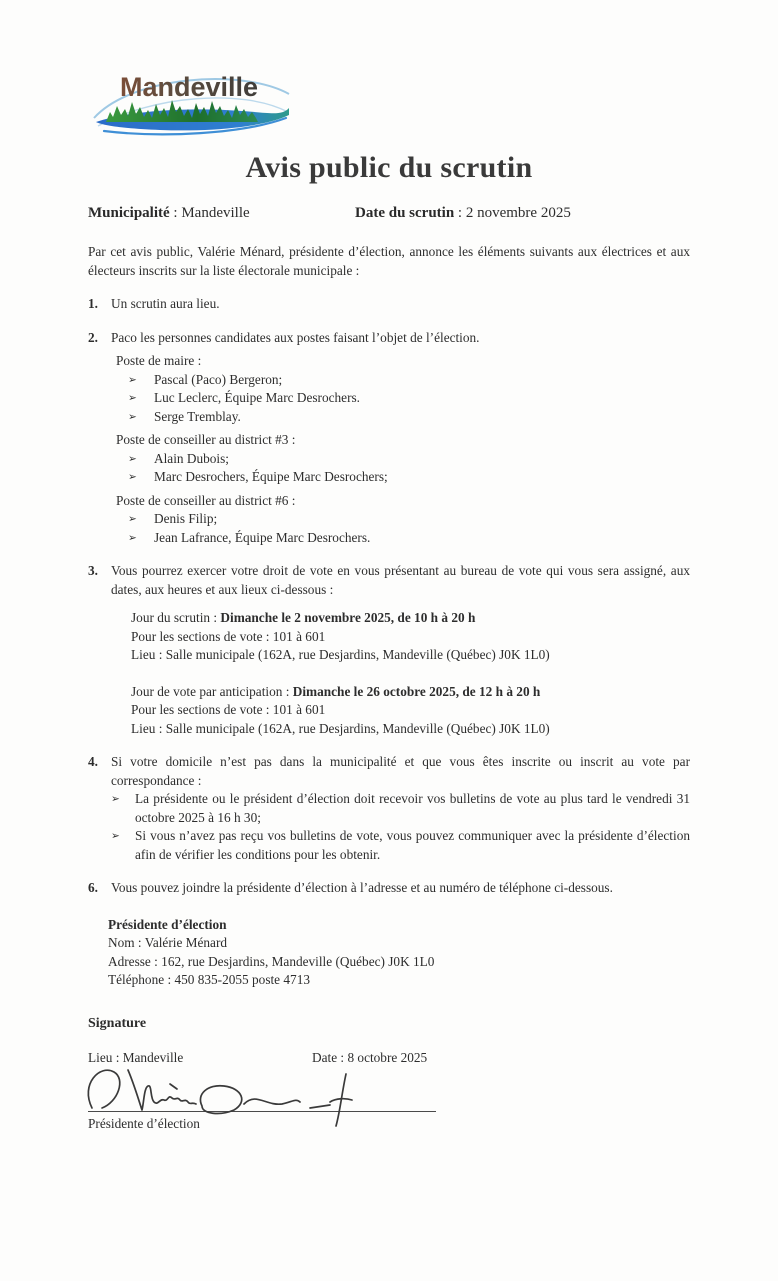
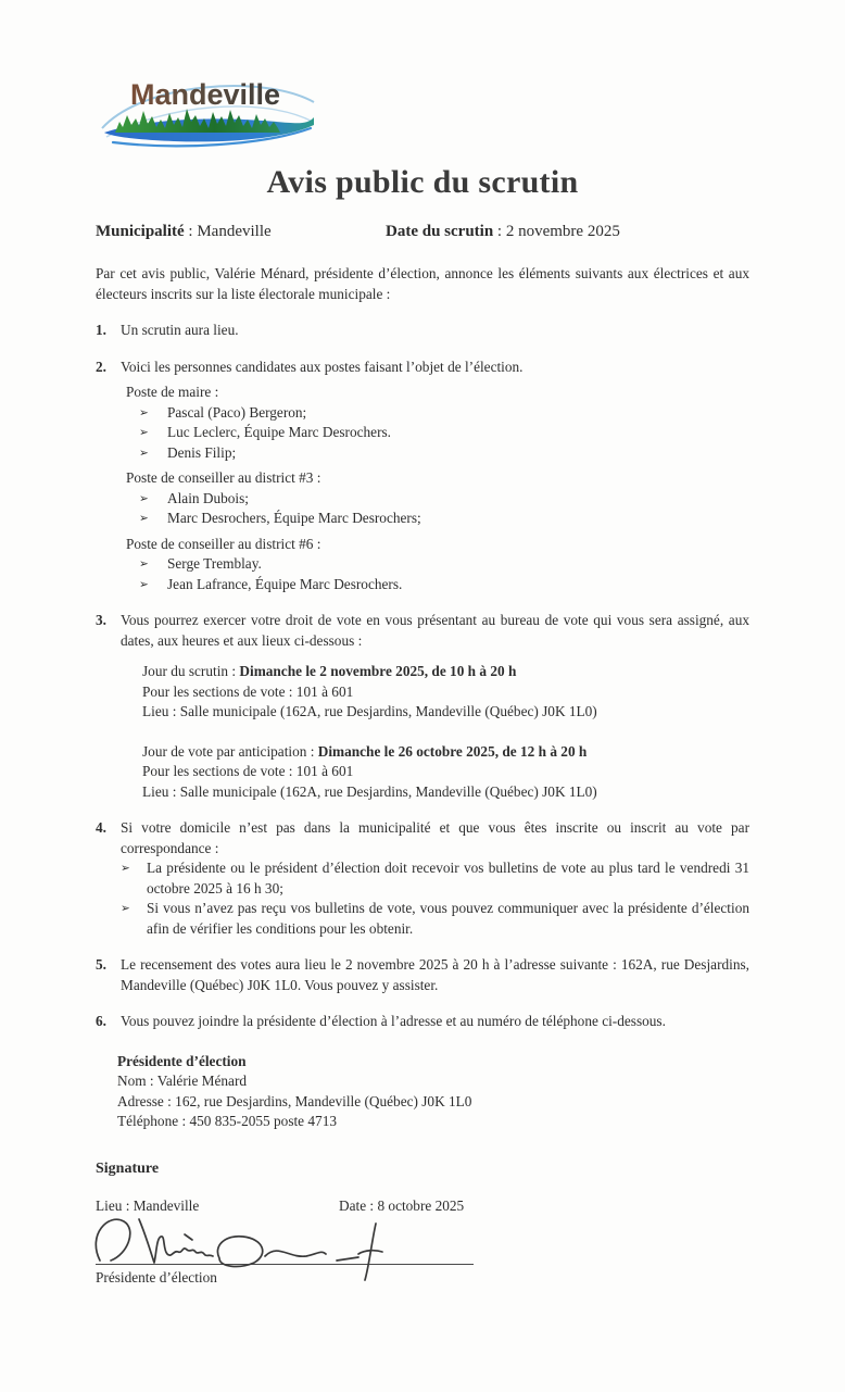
  Mandeville
  Avis public du scrutin
  Municipalité : Mandeville
  Date du scrutin : 2 novembre 2025
  Par cet avis public, Valérie Ménard, présidente d’élection, annonce les éléments suivants aux électrices et aux électeurs inscrits sur la liste électorale municipale :
  1.
  Un scrutin aura lieu.
  2.
- Paco les personnes candidates aux postes faisant l’objet de l’élection.
+ Voici les personnes candidates aux postes faisant l’objet de l’élection.
  Poste de maire :
  ➢
  Pascal (Paco) Bergeron;
  ➢
  Luc Leclerc, Équipe Marc Desrochers.
  ➢
- Serge Tremblay.
+ Denis Filip;
  Poste de conseiller au district #3 :
  ➢
  Alain Dubois;
  ➢
  Marc Desrochers, Équipe Marc Desrochers;
  Poste de conseiller au district #6 :
  ➢
- Denis Filip;
+ Serge Tremblay.
  ➢
  Jean Lafrance, Équipe Marc Desrochers.
  3.
  Vous pourrez exercer votre droit de vote en vous présentant au bureau de vote qui vous sera assigné, aux dates, aux heures et aux lieux ci-dessous :
  Jour du scrutin : Dimanche le 2 novembre 2025, de 10 h à 20 h
  Pour les sections de vote : 101 à 601
  Lieu : Salle municipale (162A, rue Desjardins, Mandeville (Québec) J0K 1L0)
  Jour de vote par anticipation : Dimanche le 26 octobre 2025, de 12 h à 20 h
  Pour les sections de vote : 101 à 601
  Lieu : Salle municipale (162A, rue Desjardins, Mandeville (Québec) J0K 1L0)
  4.
  Si votre domicile n’est pas dans la municipalité et que vous êtes inscrite ou inscrit au vote par correspondance :
  ➢
  La présidente ou le président d’élection doit recevoir vos bulletins de vote au plus tard le vendredi 31 octobre 2025 à 16 h 30;
  ➢
  Si vous n’avez pas reçu vos bulletins de vote, vous pouvez communiquer avec la présidente d’élection afin de vérifier les conditions pour les obtenir.
+ 5.
+ Le recensement des votes aura lieu le 2 novembre 2025 à 20 h à l’adresse suivante : 162A, rue Desjardins, Mandeville (Québec) J0K 1L0. Vous pouvez y assister.
  6.
  Vous pouvez joindre la présidente d’élection à l’adresse et au numéro de téléphone ci-dessous.
  Présidente d’élection
  Nom : Valérie Ménard
  Adresse : 162, rue Desjardins, Mandeville (Québec) J0K 1L0
  Téléphone : 450 835-2055 poste 4713
  Signature
  Lieu : Mandeville
  Date : 8 octobre 2025
  Présidente d’élection
